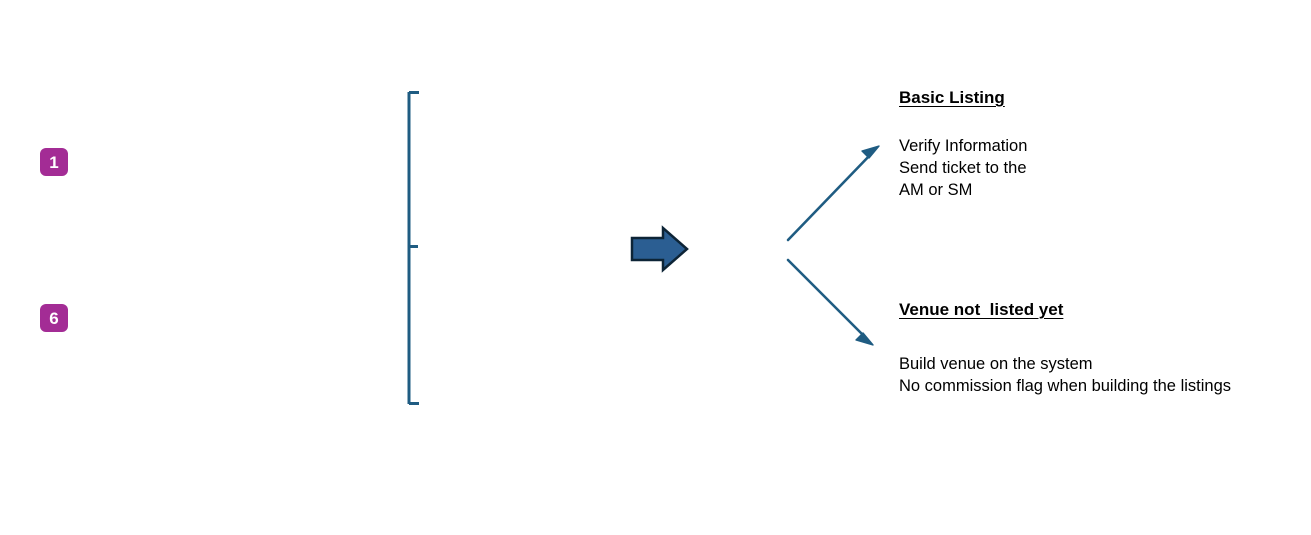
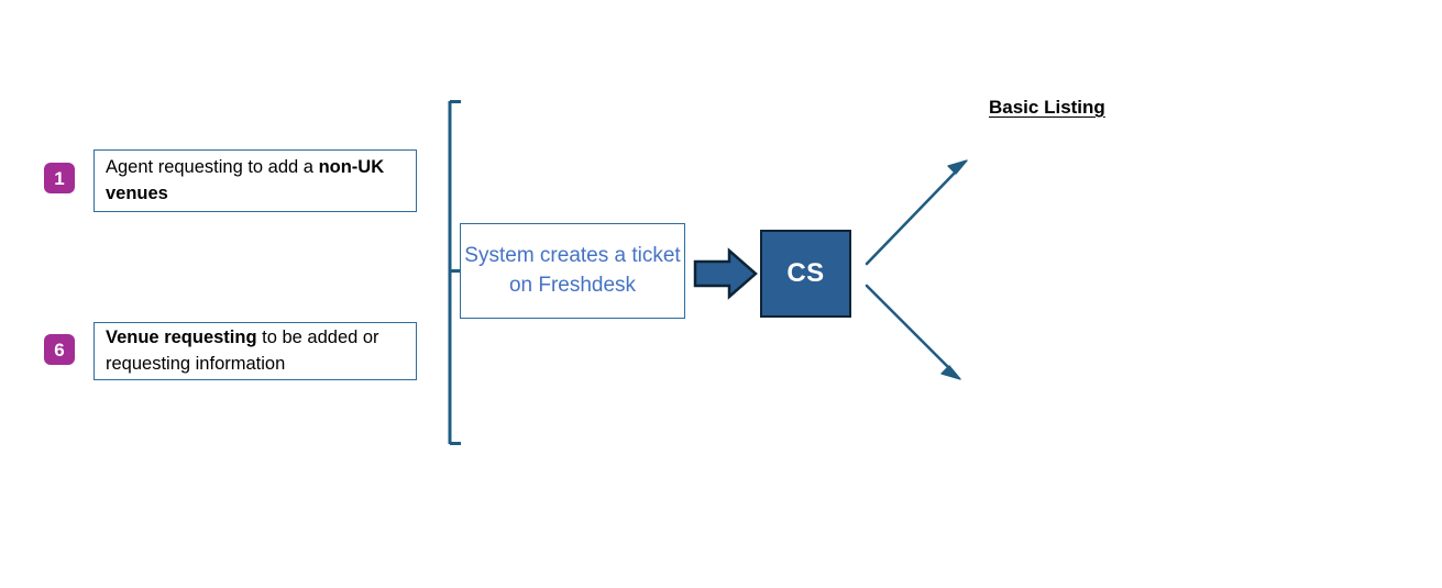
  1
  6
+ Agent requesting to add a non-UK venues
+ Venue requesting to be added or requesting information
+ System creates a ticket on Freshdesk
+ CS
  Basic Listing
- Verify Information
- Send ticket to the
- AM or SM
- Venue not listed yet
- Build venue on the system
- No commission flag when building the listings
